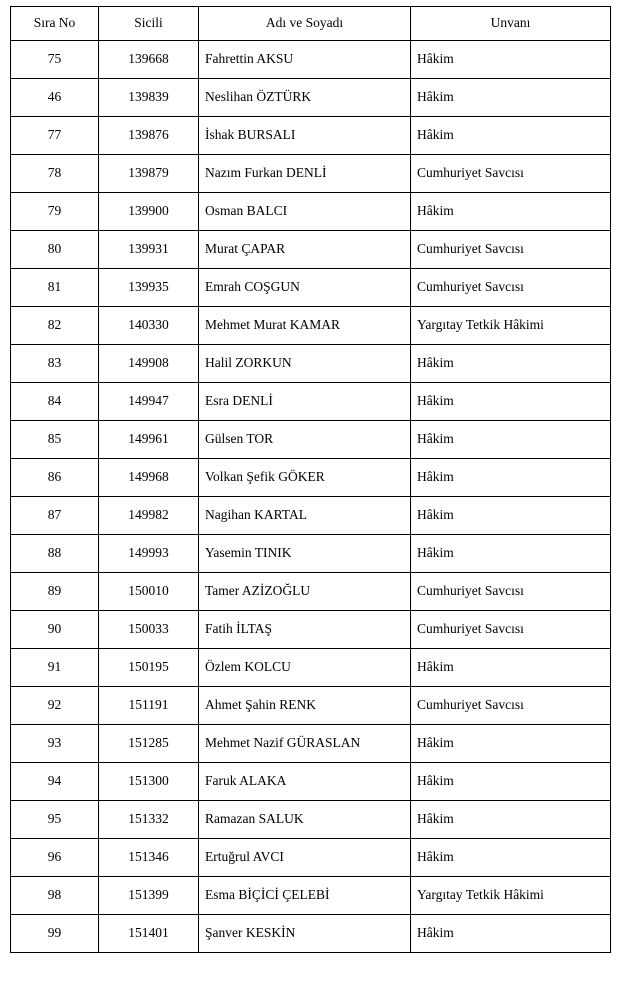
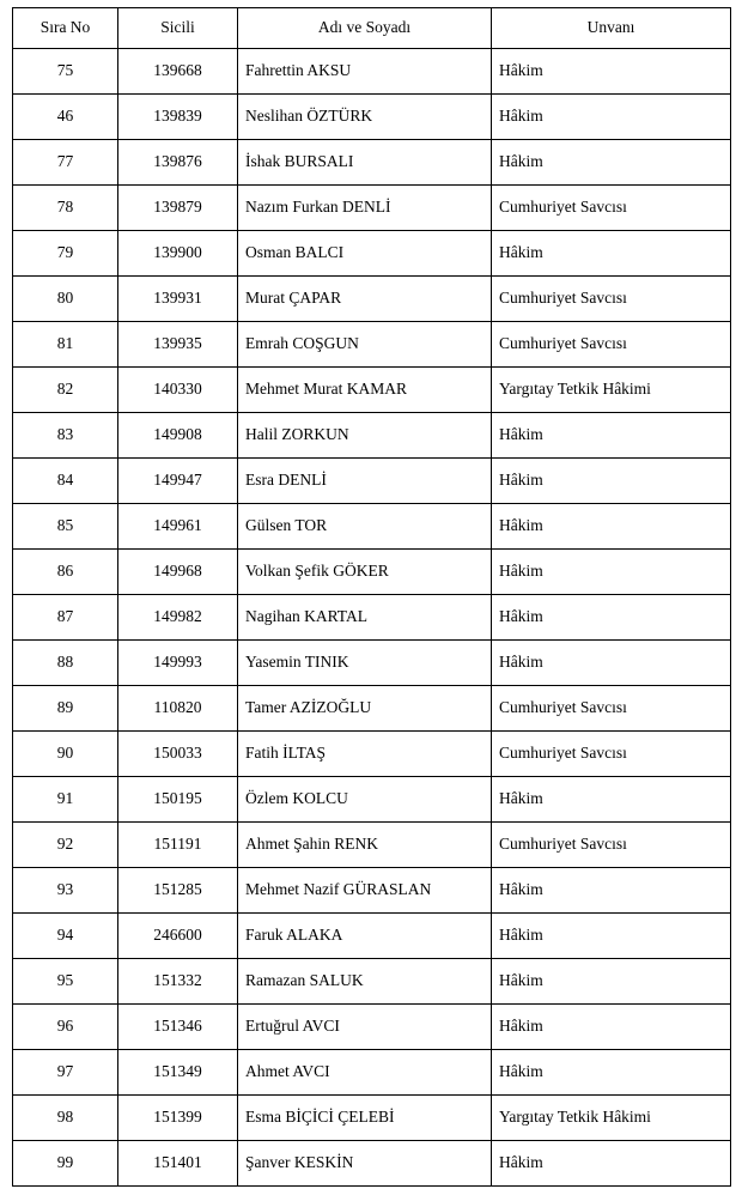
  Sıra No	Sicili	Adı ve Soyadı	Unvanı
  75	139668	Fahrettin AKSU	Hâkim
  46	139839	Neslihan ÖZTÜRK	Hâkim
  77	139876	İshak BURSALI	Hâkim
  78	139879	Nazım Furkan DENLİ	Cumhuriyet Savcısı
  79	139900	Osman BALCI	Hâkim
  80	139931	Murat ÇAPAR	Cumhuriyet Savcısı
  81	139935	Emrah COŞGUN	Cumhuriyet Savcısı
  82	140330	Mehmet Murat KAMAR	Yargıtay Tetkik Hâkimi
  83	149908	Halil ZORKUN	Hâkim
  84	149947	Esra DENLİ	Hâkim
  85	149961	Gülsen TOR	Hâkim
  86	149968	Volkan Şefik GÖKER	Hâkim
  87	149982	Nagihan KARTAL	Hâkim
  88	149993	Yasemin TINIK	Hâkim
- 89	150010	Tamer AZİZOĞLU	Cumhuriyet Savcısı
+ 89	110820	Tamer AZİZOĞLU	Cumhuriyet Savcısı
  90	150033	Fatih İLTAŞ	Cumhuriyet Savcısı
  91	150195	Özlem KOLCU	Hâkim
  92	151191	Ahmet Şahin RENK	Cumhuriyet Savcısı
  93	151285	Mehmet Nazif GÜRASLAN	Hâkim
- 94	151300	Faruk ALAKA	Hâkim
+ 94	246600	Faruk ALAKA	Hâkim
  95	151332	Ramazan SALUK	Hâkim
  96	151346	Ertuğrul AVCI	Hâkim
+ 97	151349	Ahmet AVCI	Hâkim
  98	151399	Esma BİÇİCİ ÇELEBİ	Yargıtay Tetkik Hâkimi
  99	151401	Şanver KESKİN	Hâkim
